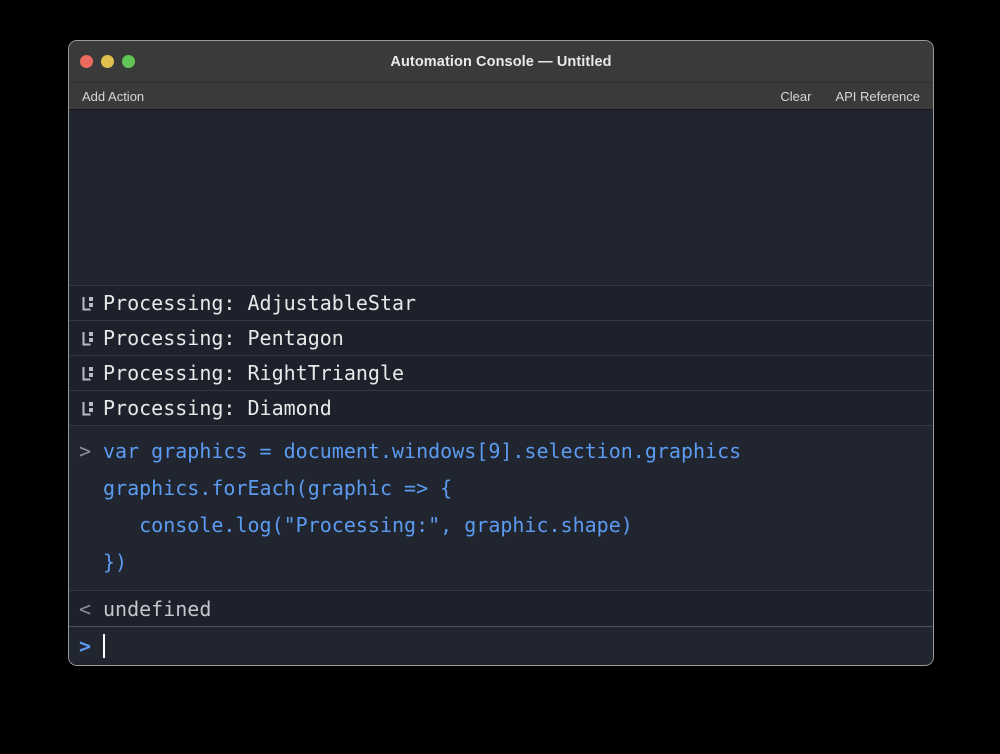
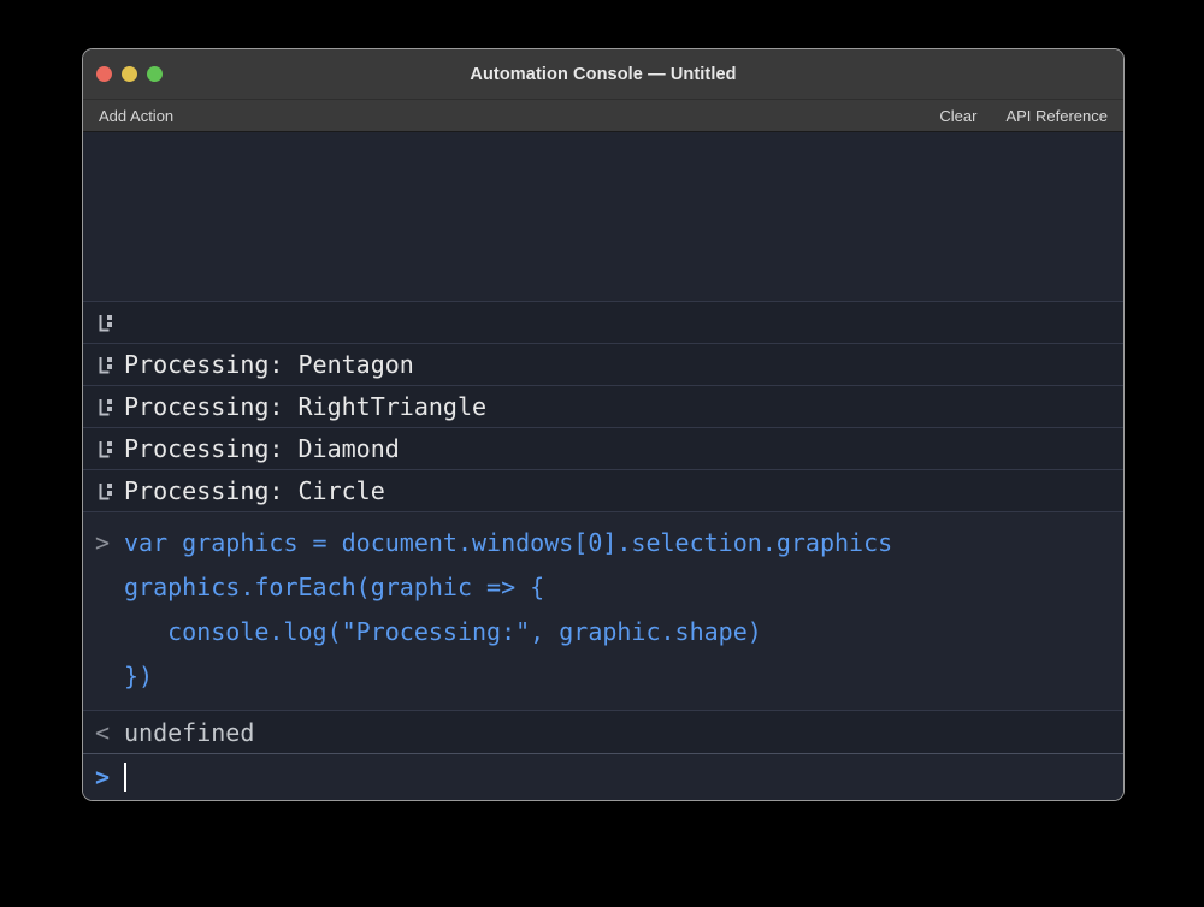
  Automation Console — Untitled
  Add Action
  Clear
  API Reference
- Processing: AdjustableStar
  Processing: Pentagon
  Processing: RightTriangle
  Processing: Diamond
+ Processing: Circle
  >
- var graphics = document.windows[9].selection.graphics
+ var graphics = document.windows[0].selection.graphics
  graphics.forEach(graphic => {
  console.log("Processing:", graphic.shape)
  })
  <
  undefined
  >
